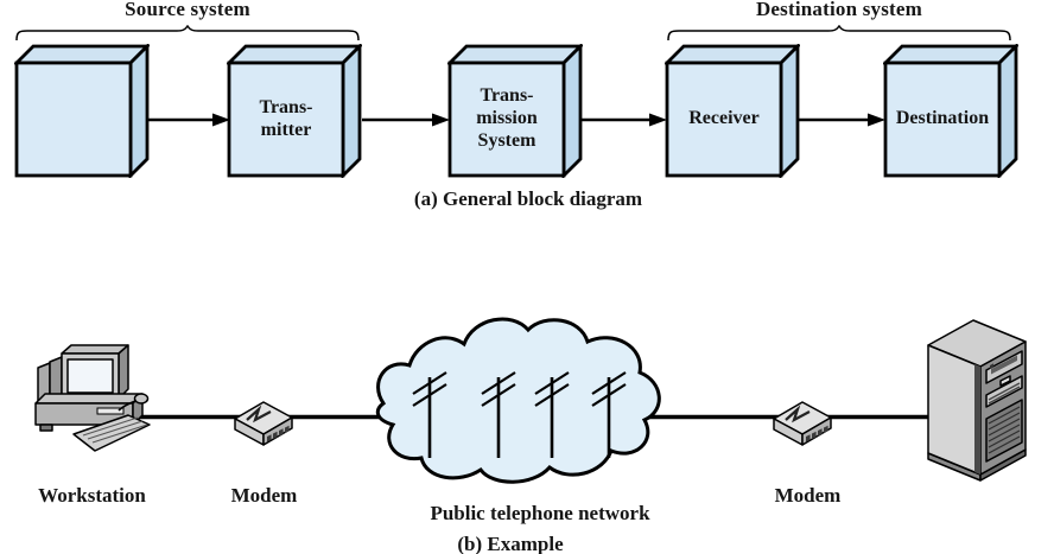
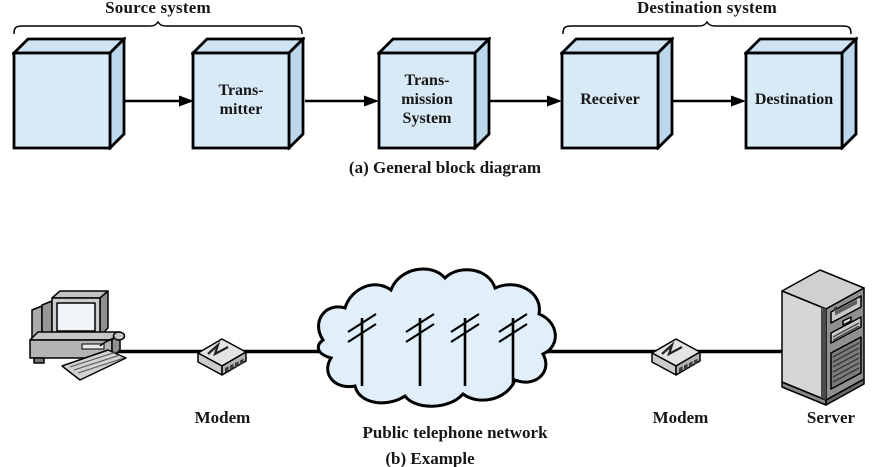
  Source system
  Destination system
  Trans-
  mitter
  Trans-
  mission
  System
  Receiver
  Destination
  (a) General block diagram
- Workstation
  Modem
  Public telephone network
  Modem
+ Server
  (b) Example
